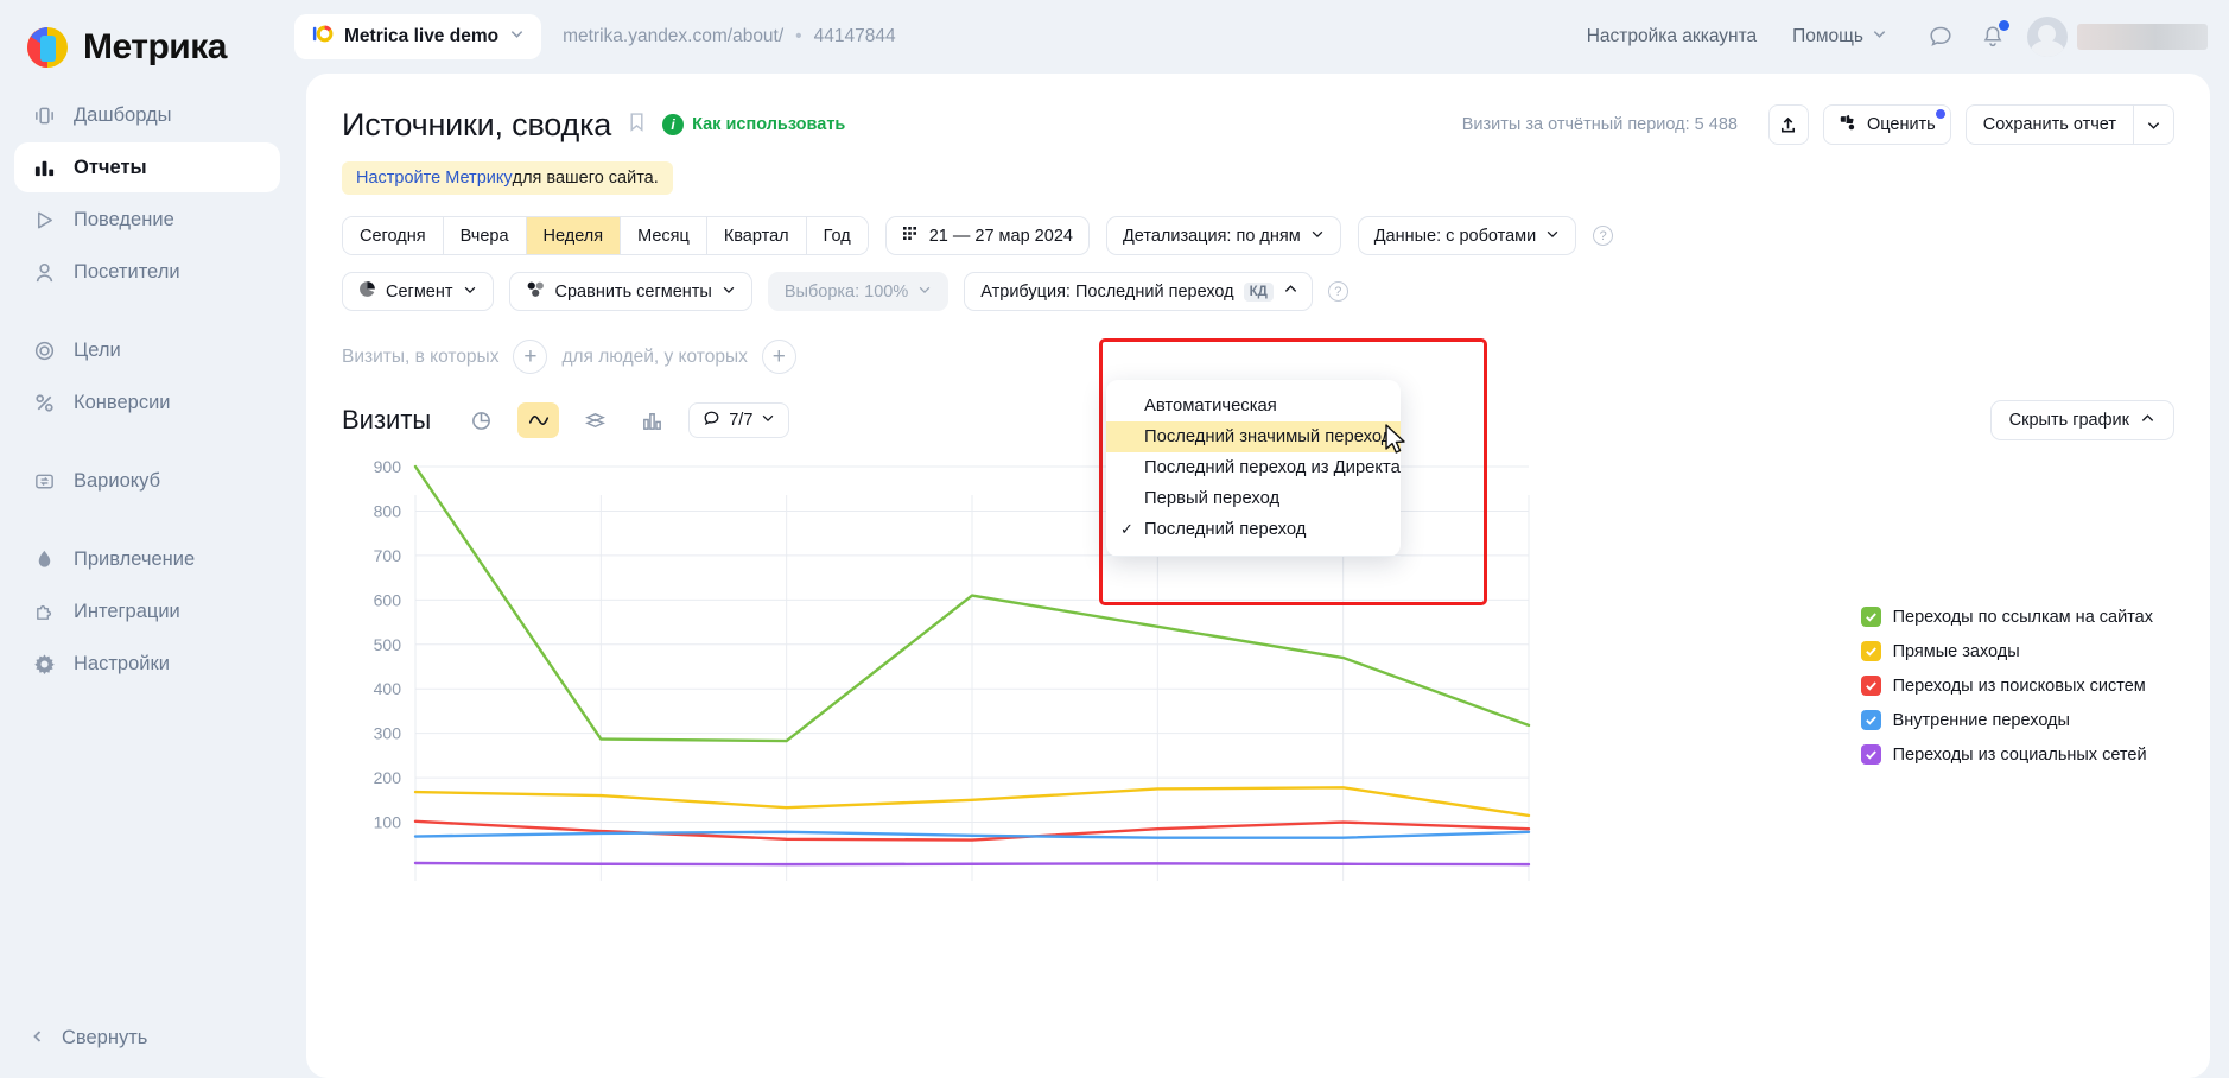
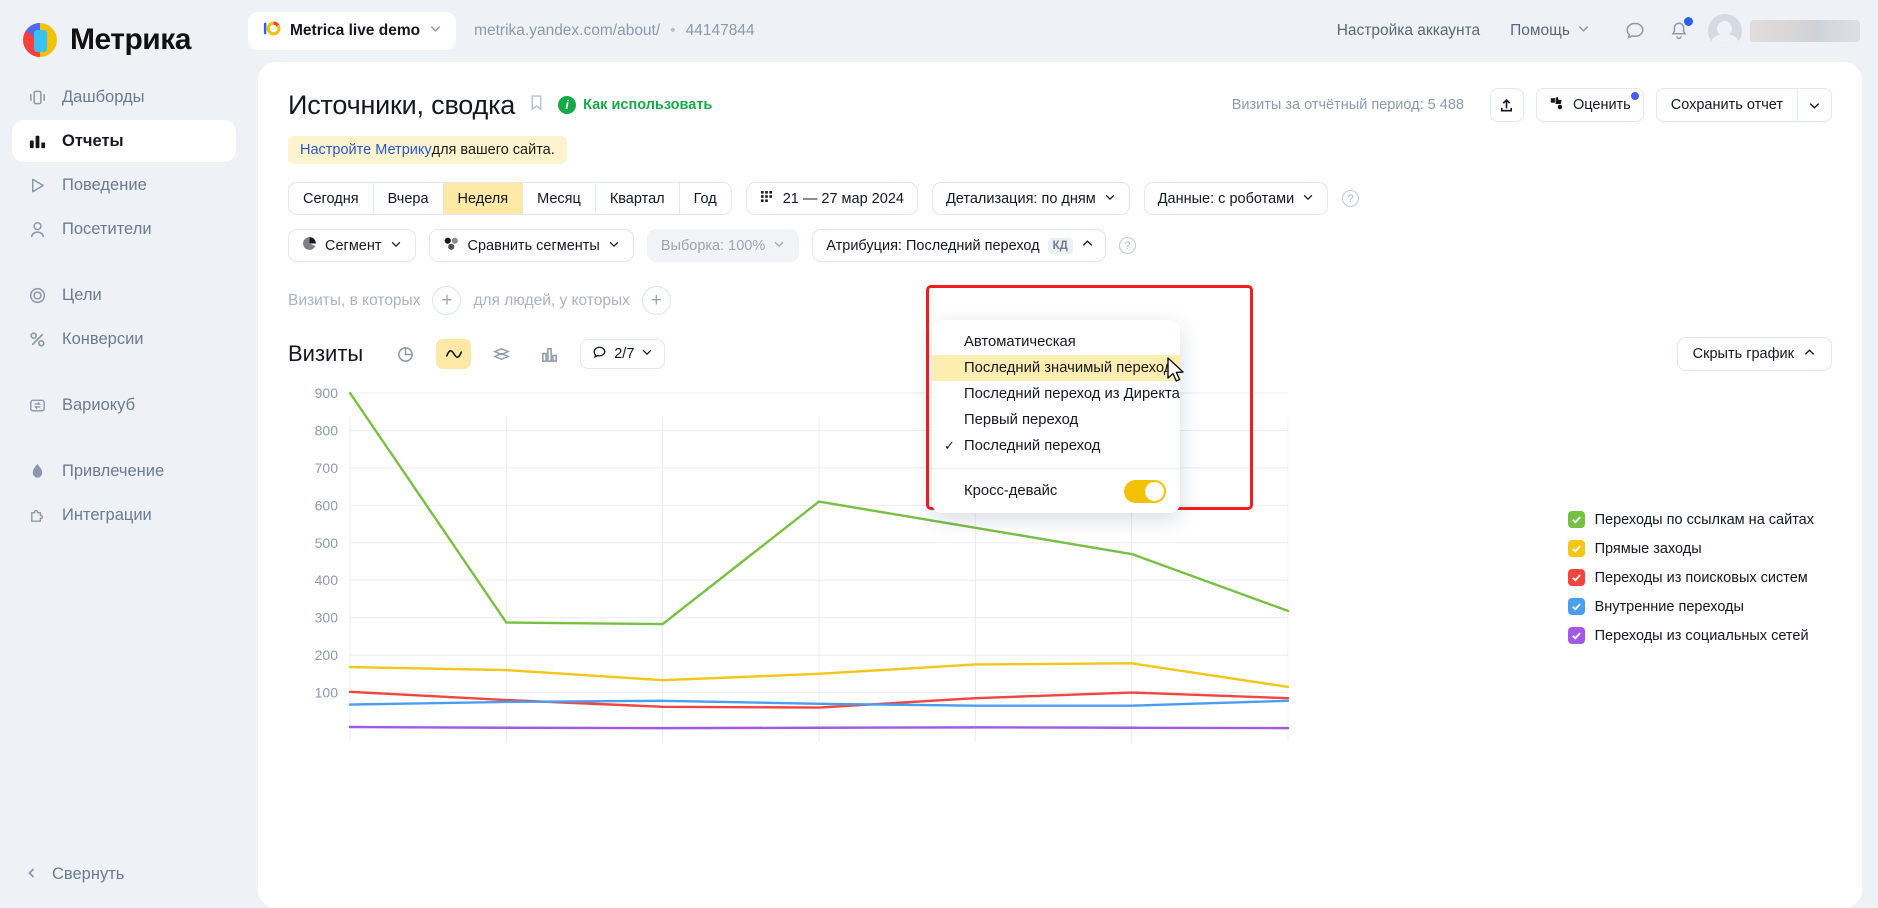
  Метрика
  Дашборды
  Отчеты
  Поведение
  Посетители
  Цели
  Конверсии
  Вариокуб
  Привлечение
  Интеграции
- Настройки
  Свернуть
  Metrica live demo
  metrika.yandex.com/about/
  •
  44147844
  Настройка аккаунта
  Помощь
  Источники, сводка
  i
  Как использовать
  Визиты за отчётный период: 5 488
  Оценить
  Сохранить отчет
  Настройте Метрику
  для вашего сайта.
  Сегодня
  Вчера
  Неделя
  Месяц
  Квартал
  Год
  21 — 27 мар 2024
  Детализация: по дням
  Данные: с роботами
  ?
  Сегмент
  Сравнить сегменты
  Выборка: 100%
  Атрибуция: Последний переход
  КД
  ?
  Визиты, в которых
  +
  для людей, у которых
  +
  Визиты
- 7/7
+ 2/7
  Скрыть график
  100
  200
  300
  400
  500
  600
  700
  800
  900
  Переходы по ссылкам на сайтах
  Прямые заходы
  Переходы из поисковых систем
  Внутренние переходы
  Переходы из социальных сетей
  Автоматическая
  Последний значимый перехо
  Последний переход из Директа
  Первый переход
  ✓
  Последний переход
+ Кросс-девайс
